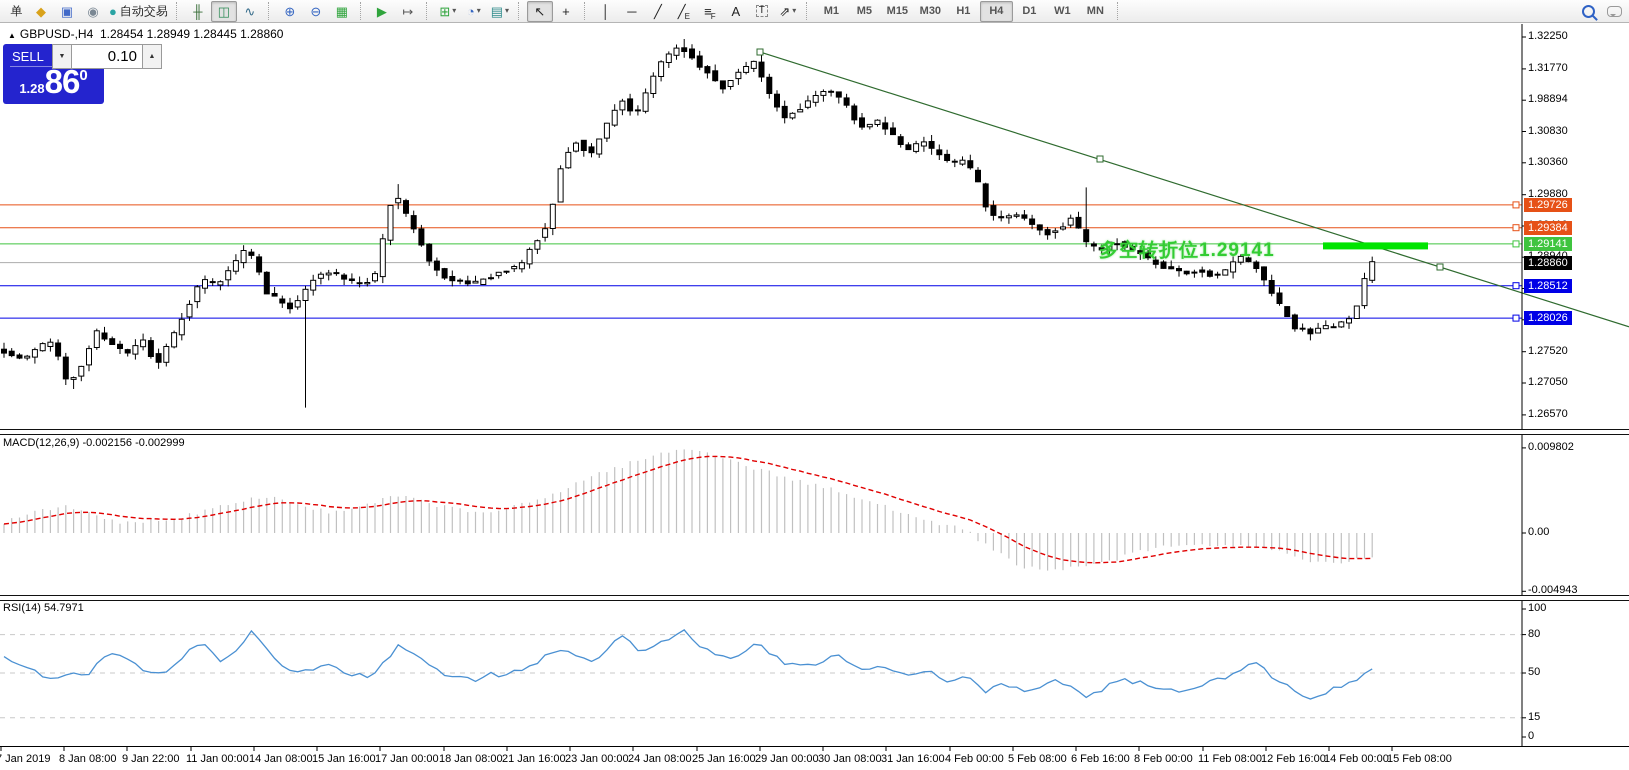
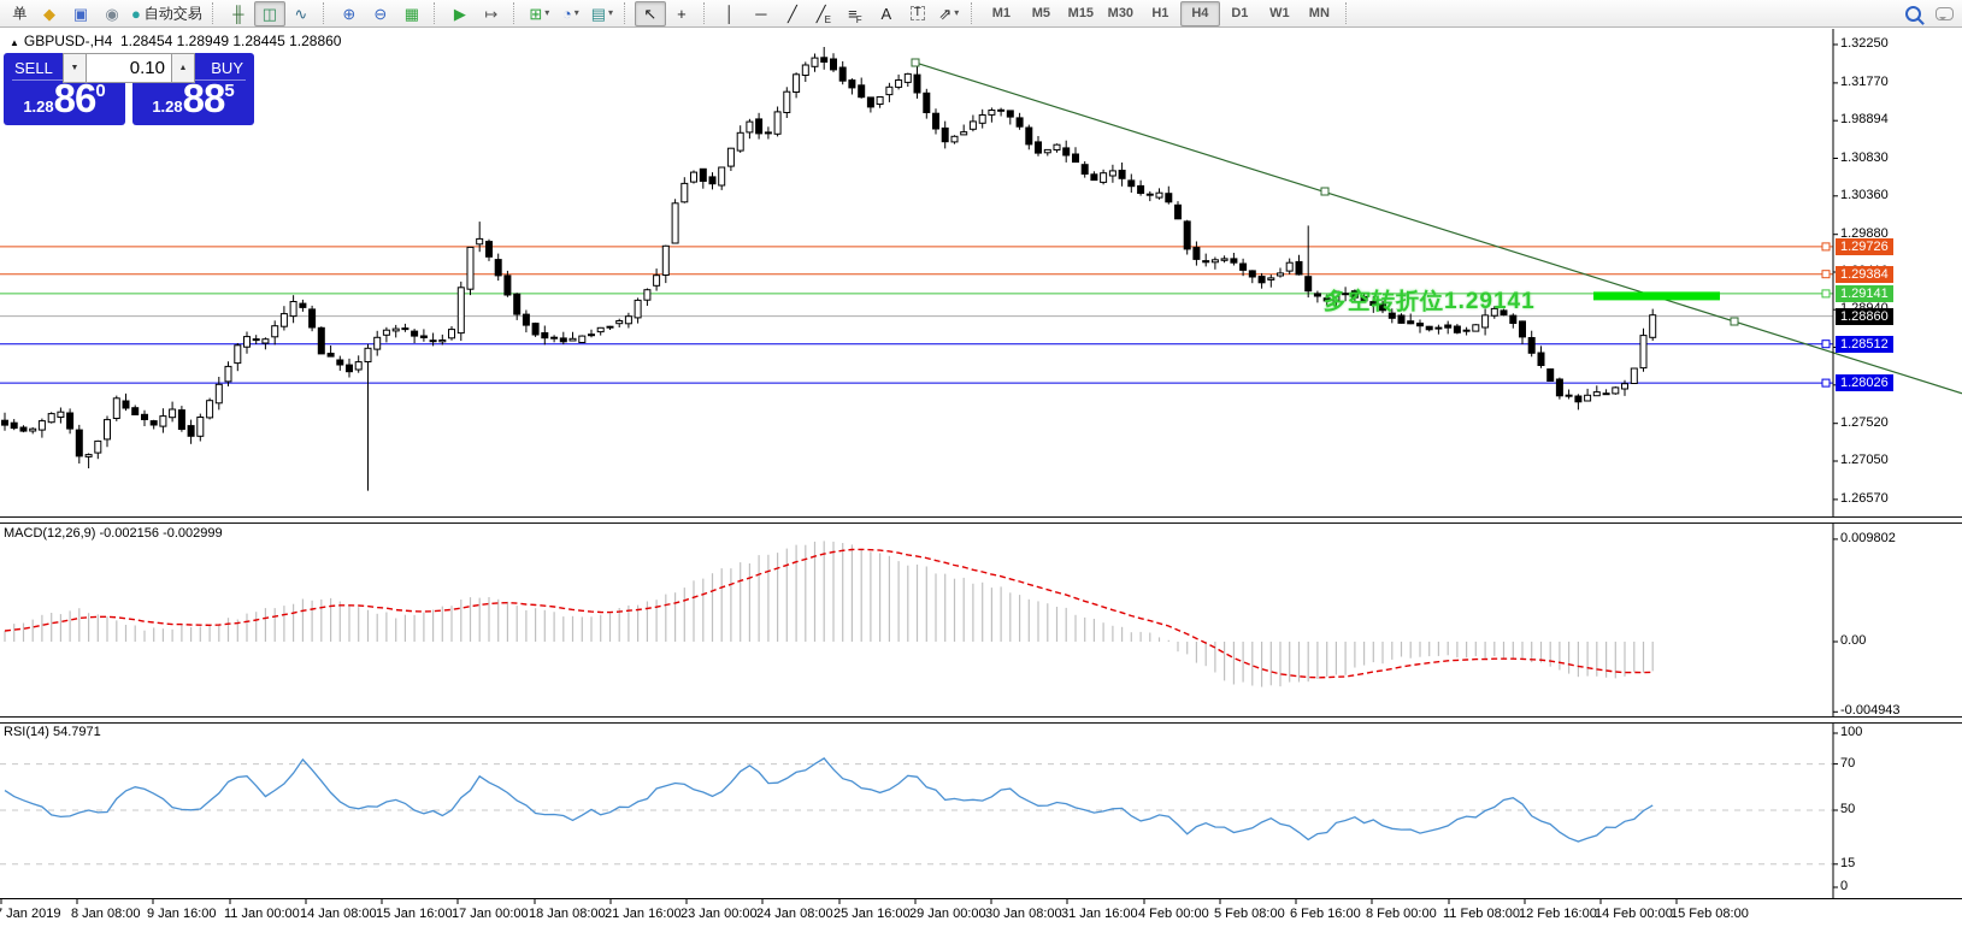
  单
  ◆
  ▣
  ◉
  ●
  自动交易
  ╫
  ◫
  ∿
  ⊕
  ⊖
  ▦
  ▶
  ↦
  ⊞
  ▾
  ◔
  ▾
  ▤
  ▾
  ↖
  +
  │
  ─
  ╱
  ╱
  E
  ≡
  F
  A
  T
  ⇗
  ▾
  M1
  M5
  M15
  M30
  H1
  H4
  D1
  W1
  MN
  ▲ GBPUSD-,H4 1.28454 1.28949 1.28445 1.28860
  SELL
  1.28860
+ BUY
+ 1.28885
  0.10
  多空转折位1.29141
  MACD(12,26,9) -0.002156 -0.002999
  RSI(14) 54.7971
  1.32250
  1.31770
  1.98894
  1.30830
  1.30360
  1.29880
  1.27520
  1.27050
  1.26570
  0.009802
  0.00
  -0.004943
  100
- 80
+ 70
  50
  15
  0
  1.29726
  1.29384
  1.29141
  1.28512
  1.28026
  1.28860
  Jan 2019
  8 Jan 08:00
- 9 Jan 22:00
+ 9 Jan 16:00
  11 Jan 00:00
  14 Jan 08:00
  15 Jan 16:00
  17 Jan 00:00
  18 Jan 08:00
  21 Jan 16:00
  23 Jan 00:00
  24 Jan 08:00
  25 Jan 16:00
  29 Jan 00:00
  30 Jan 08:00
  31 Jan 16:00
  4 Feb 00:00
  5 Feb 08:00
  6 Feb 16:00
  8 Feb 00:00
  11 Feb 08:00
  12 Feb 16:00
  14 Feb 00:00
  15 Feb 08:00
